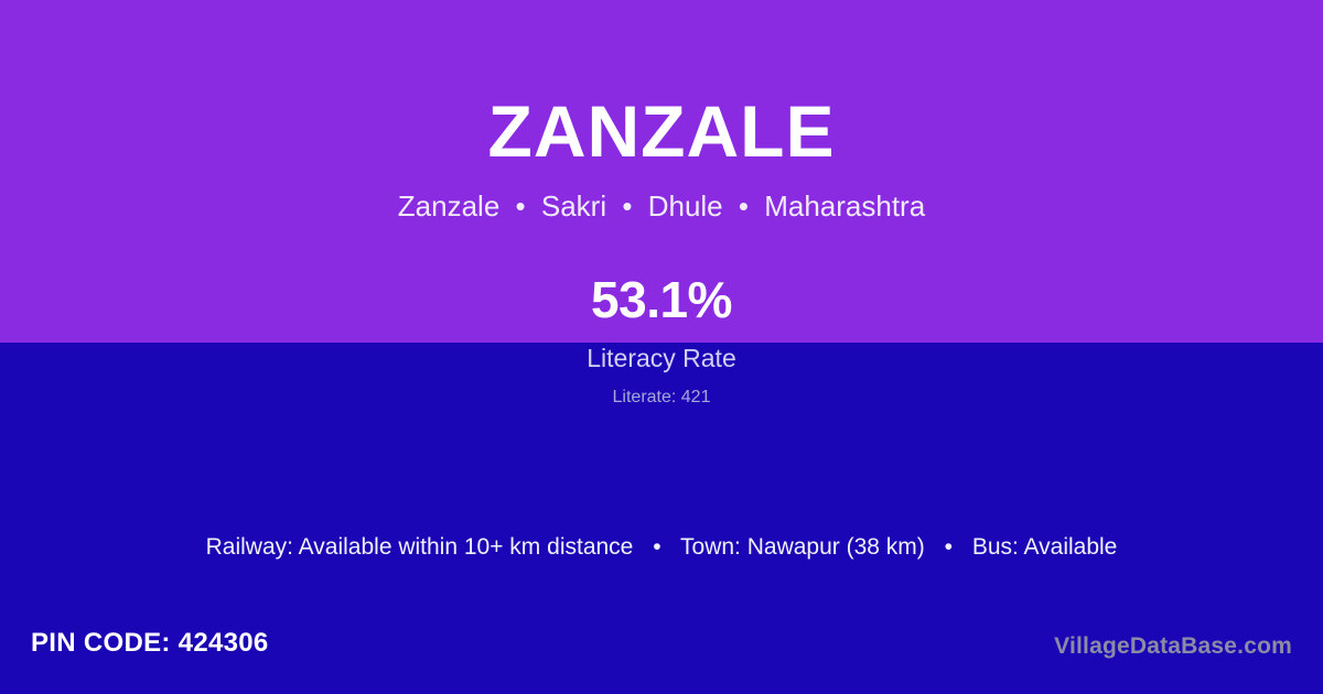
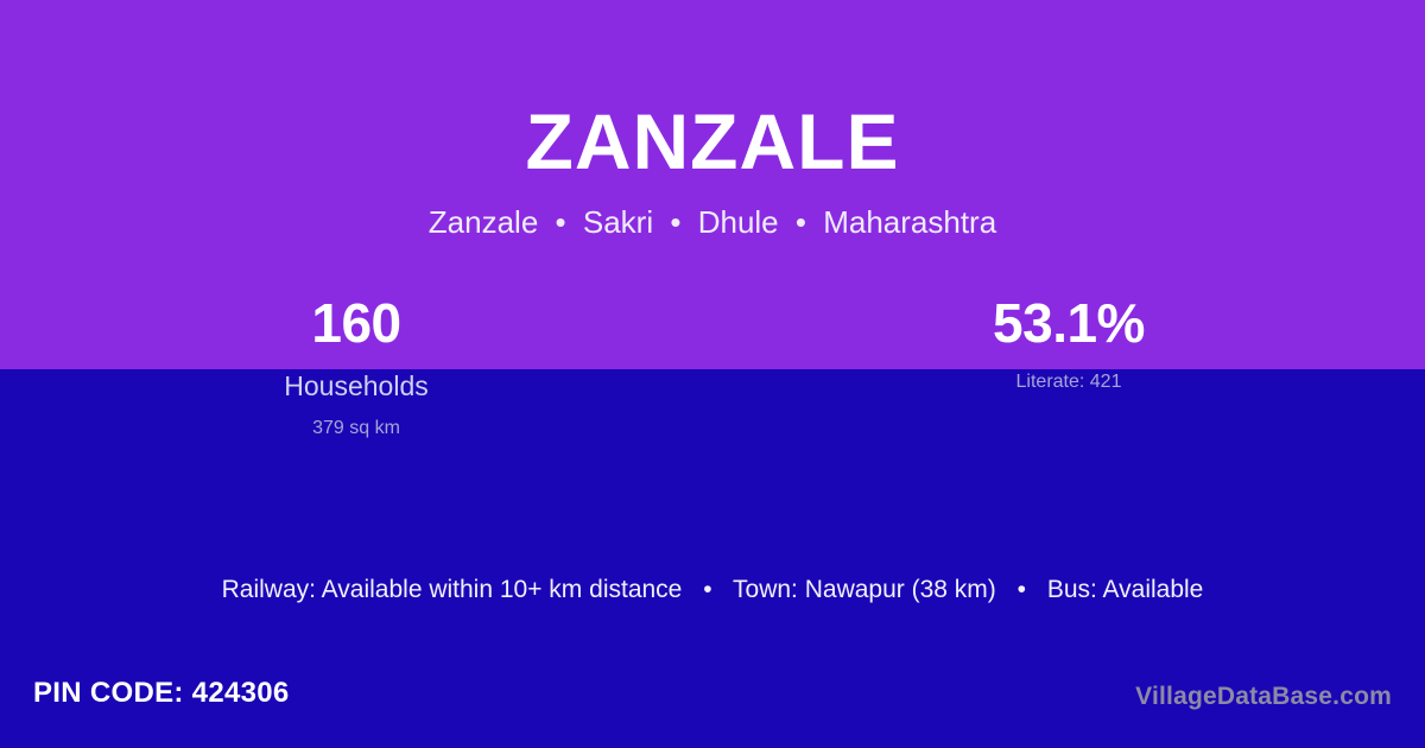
  ZANZALE
  Zanzale • Sakri • Dhule • Maharashtra
+ 160
+ Households
+ 379 sq km
  53.1%
- Literacy Rate
  Literate: 421
  Railway: Available within 10+ km distance • Town: Nawapur (38 km) • Bus: Available
  PIN CODE: 424306
  VillageDataBase.com
